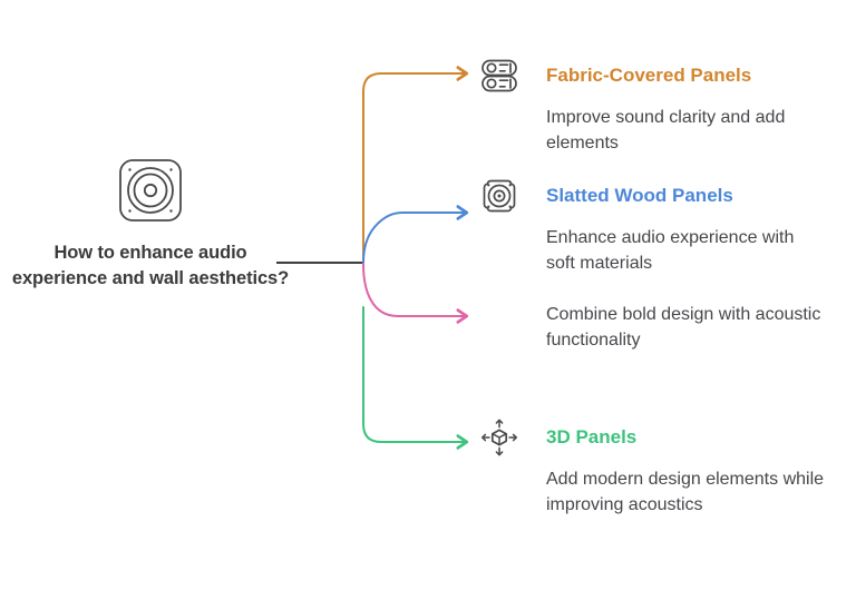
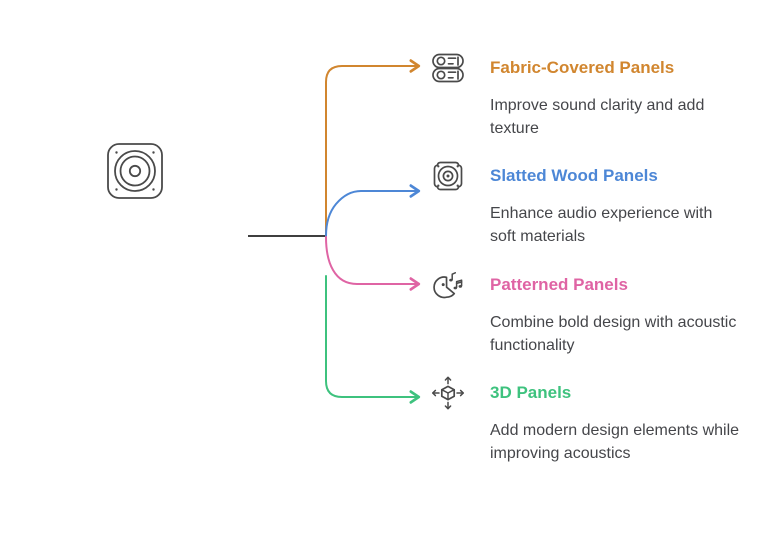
- How to enhance audio experience and wall aesthetics?
  Fabric-Covered Panels
- Improve sound clarity and add elements
+ Improve sound clarity and add texture
  Slatted Wood Panels
  Enhance audio experience with soft materials
+ Patterned Panels
  Combine bold design with acoustic functionality
  3D Panels
  Add modern design elements while improving acoustics
